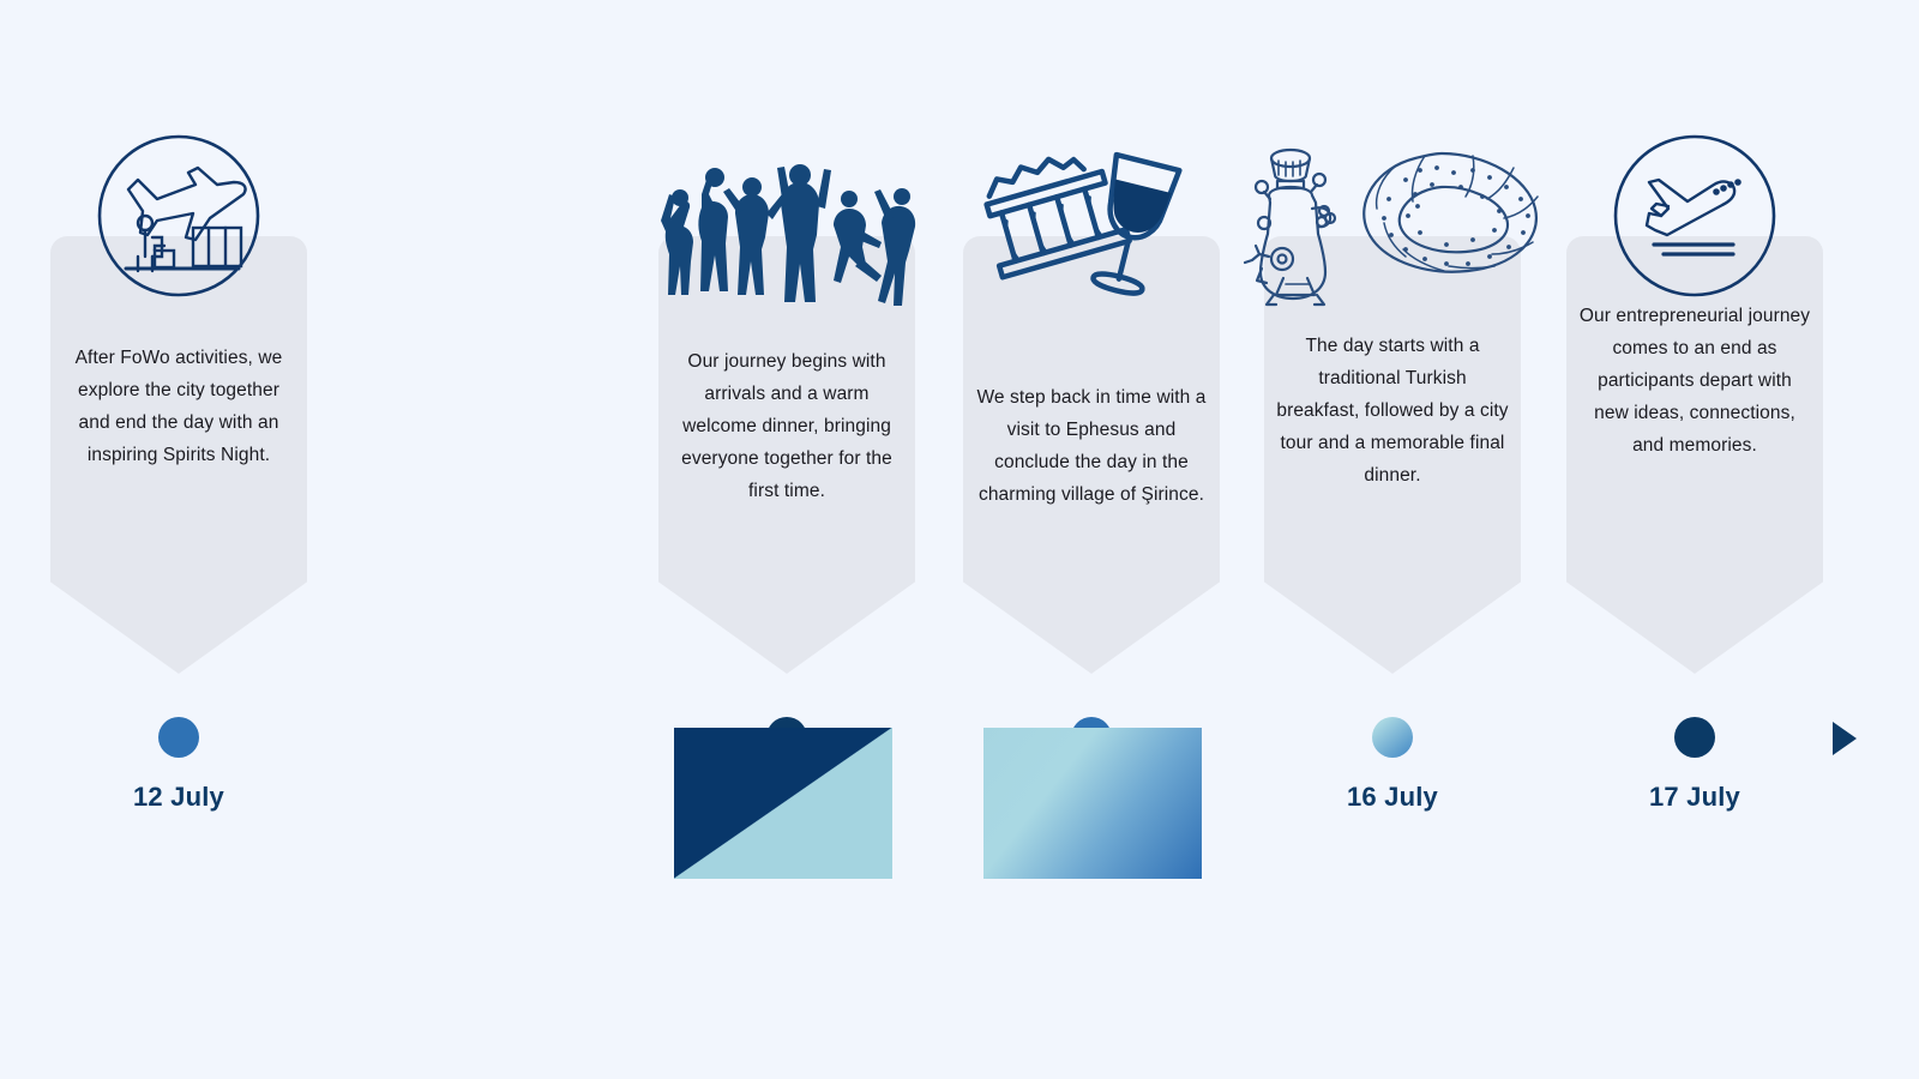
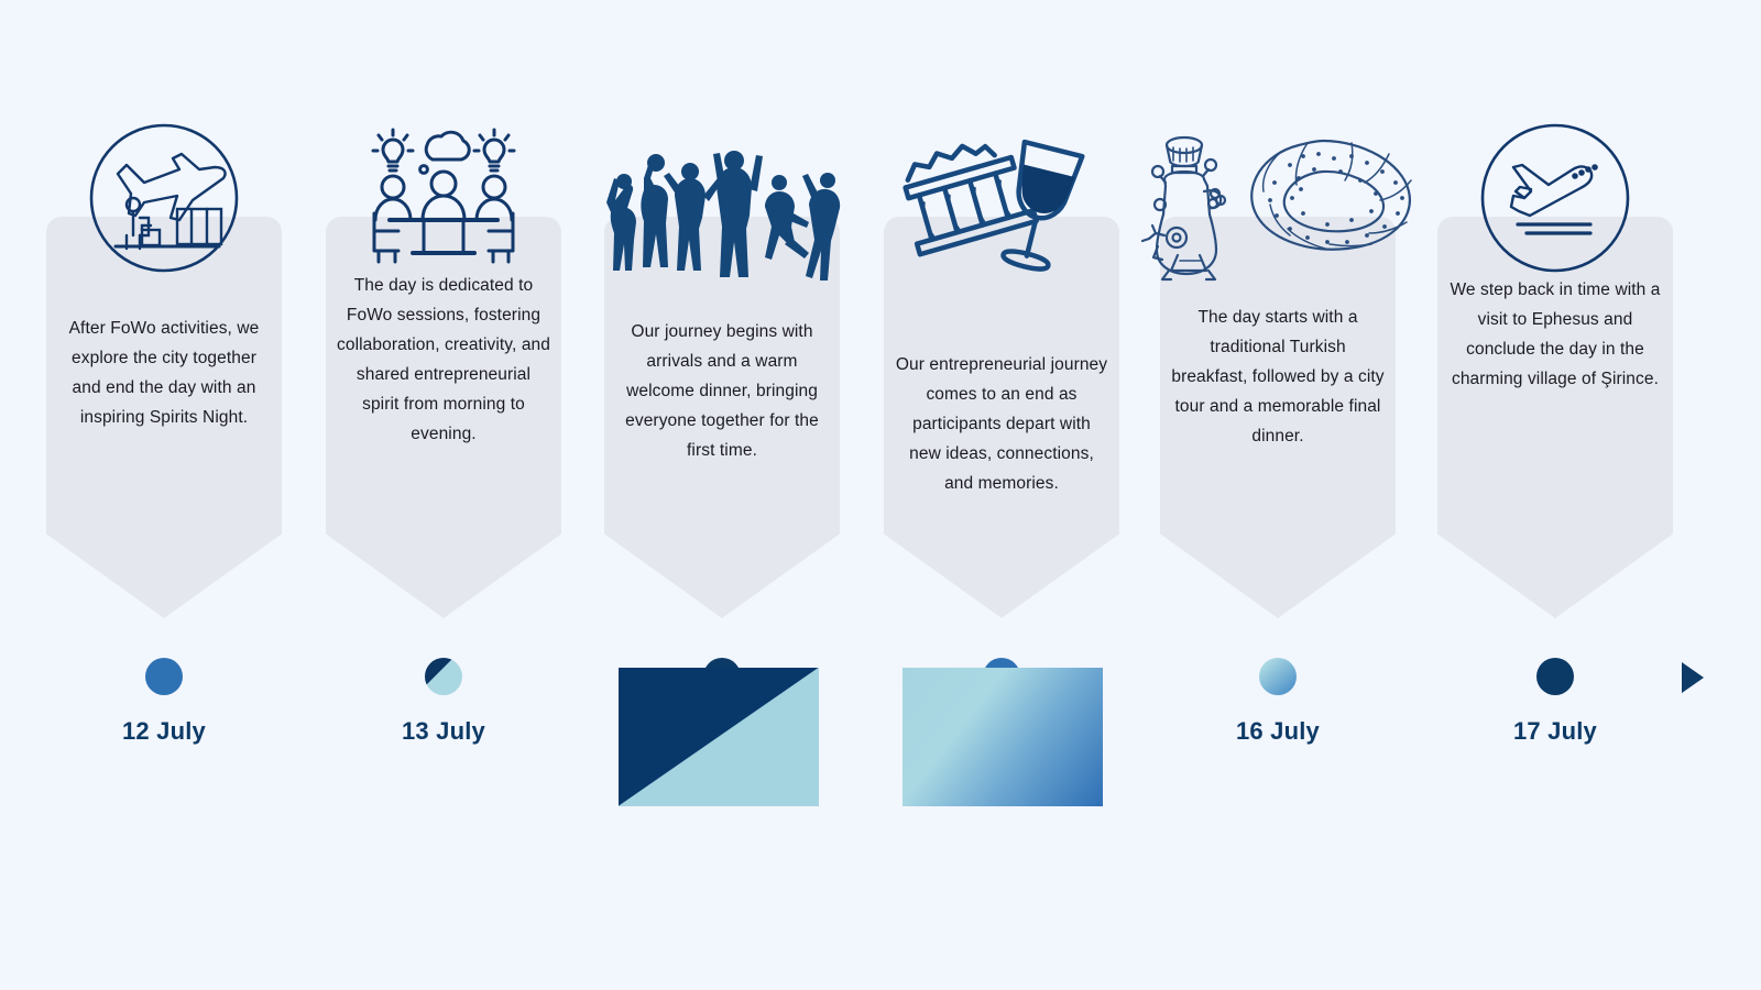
  After FoWo activities, we explore the city together and end the day with an inspiring Spirits Night.
  12 July
+ The day is dedicated to FoWo sessions, fostering collaboration, creativity, and shared entrepreneurial spirit from morning to evening.
+ 13 July
  Our journey begins with arrivals and a warm welcome dinner, bringing everyone together for the first time.
- We step back in time with a visit to Ephesus and conclude the day in the charming village of Şirince.
+ Our entrepreneurial journey comes to an end as participants depart with new ideas, connections, and memories.
  The day starts with a traditional Turkish breakfast, followed by a city tour and a memorable final dinner.
  16 July
- Our entrepreneurial journey comes to an end as participants depart with new ideas, connections, and memories.
+ We step back in time with a visit to Ephesus and conclude the day in the charming village of Şirince.
  17 July
